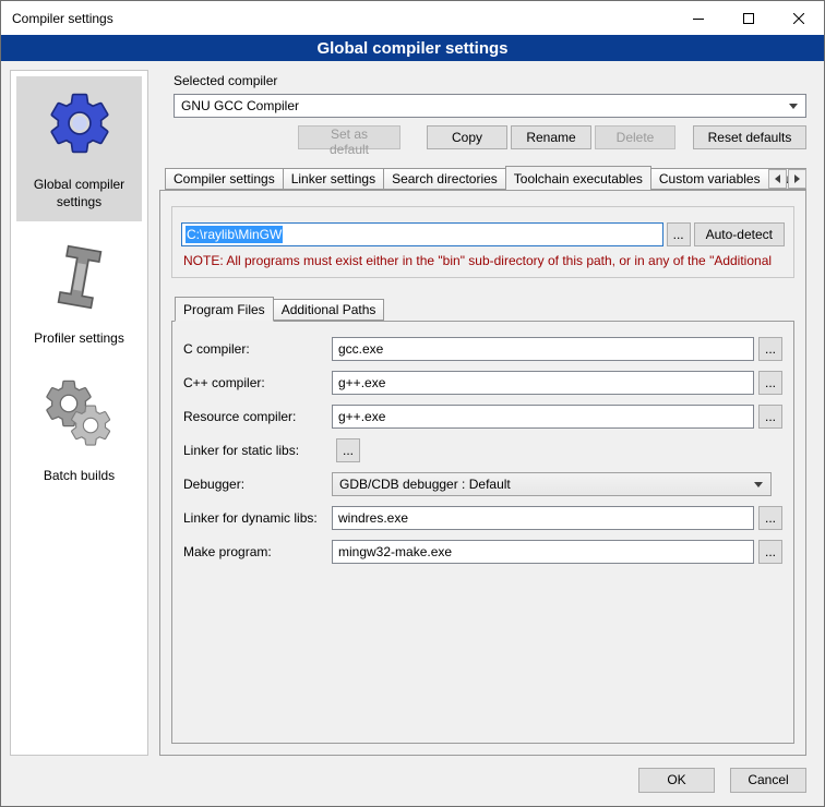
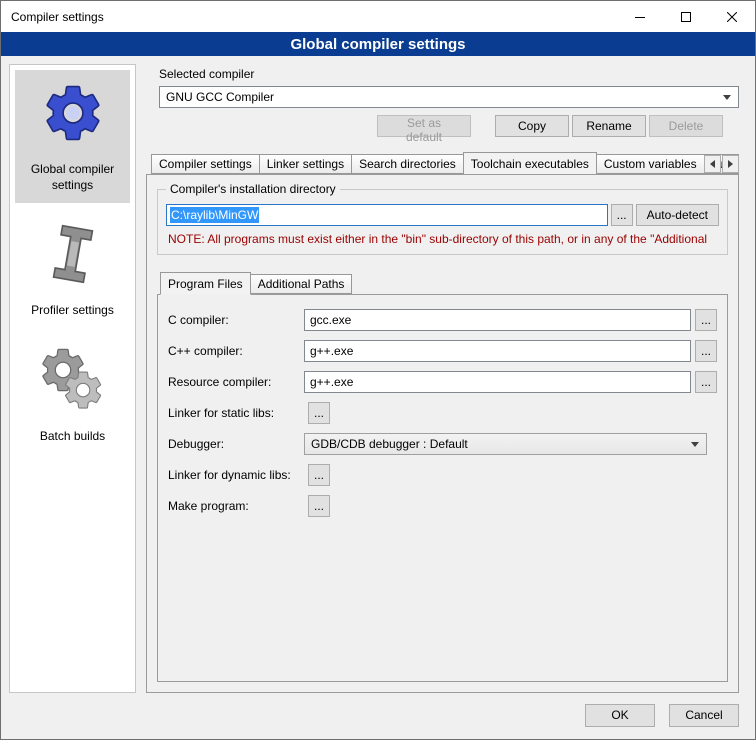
  Compiler settings
  Global compiler settings
  Global compiler settings
  Profiler settings
  Batch builds
  Selected compiler
  GNU GCC Compiler
  Set as default
  Copy
  Rename
  Delete
- Reset defaults
  Compiler settings
  Linker settings
  Search directories
  Toolchain executables
  Custom variables
+ Compiler's installation directory
  C:\raylib\MinGW
  ...
  Auto-detect
  NOTE: All programs must exist either in the "bin" sub-directory of this path, or in any of the "Additional
  Program Files
  Additional Paths
  C compiler:
  gcc.exe
  ...
  C++ compiler:
  g++.exe
  ...
  Resource compiler:
  g++.exe
  ...
  Linker for static libs:
  ...
  Debugger:
  GDB/CDB debugger : Default
  Linker for dynamic libs:
- windres.exe
  ...
  Make program:
- mingw32-make.exe
  ...
  OK
  Cancel
